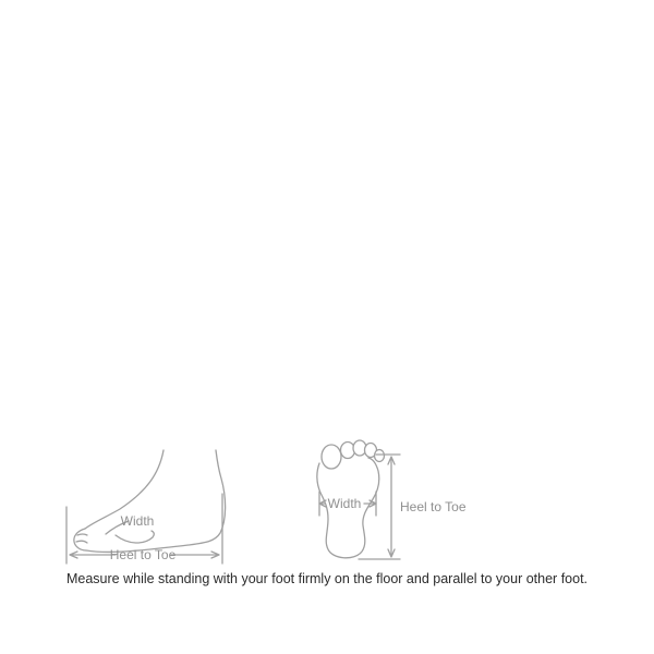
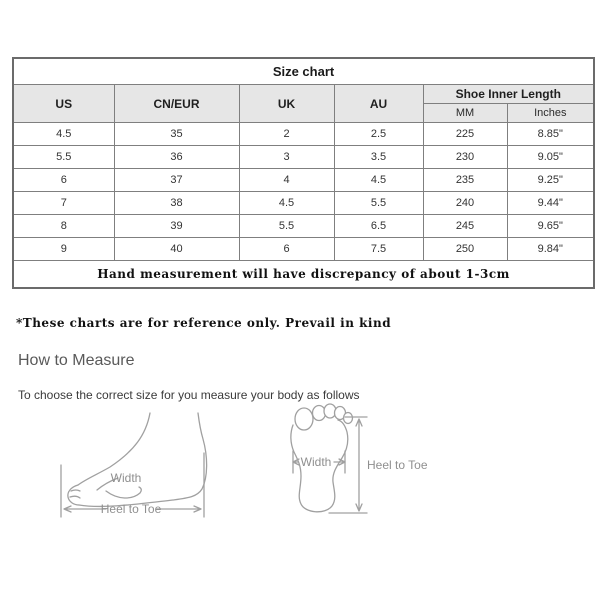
+ Size chart
+ US	CN/EUR	UK	AU	Shoe Inner Length
+ MM	Inches
+ 4.5	35	2	2.5	225	8.85"
+ 5.5	36	3	3.5	230	9.05"
+ 6	37	4	4.5	235	9.25"
+ 7	38	4.5	5.5	240	9.44"
+ 8	39	5.5	6.5	245	9.65"
+ 9	40	6	7.5	250	9.84"
+ Hand measurement will have discrepancy of about 1-3cm
+ *These charts are for reference only. Prevail in kind
+ How to Measure
+ To choose the correct size for you measure your body as follows
  Width
  Heel to Toe
  Width
  Heel to Toe
- Measure while standing with your foot firmly on the floor and parallel to your other foot.
